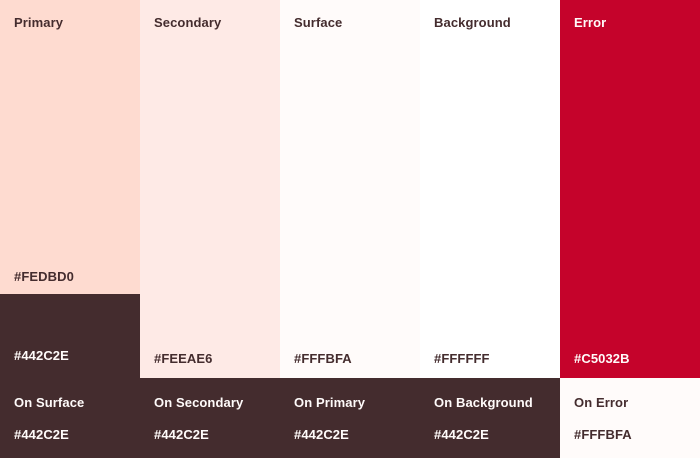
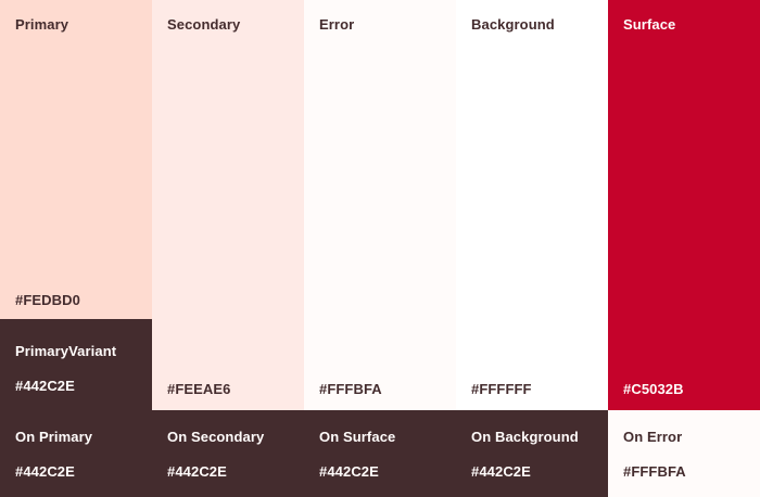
  Primary
  #FEDBD0
+ PrimaryVariant
  #442C2E
- On Surface
+ On Primary
  #442C2E
  Secondary
  #FEEAE6
  On Secondary
  #442C2E
- Surface
+ Error
  #FFFBFA
- On Primary
+ On Surface
  #442C2E
  Background
  #FFFFFF
  On Background
  #442C2E
- Error
+ Surface
  #C5032B
  On Error
  #FFFBFA
